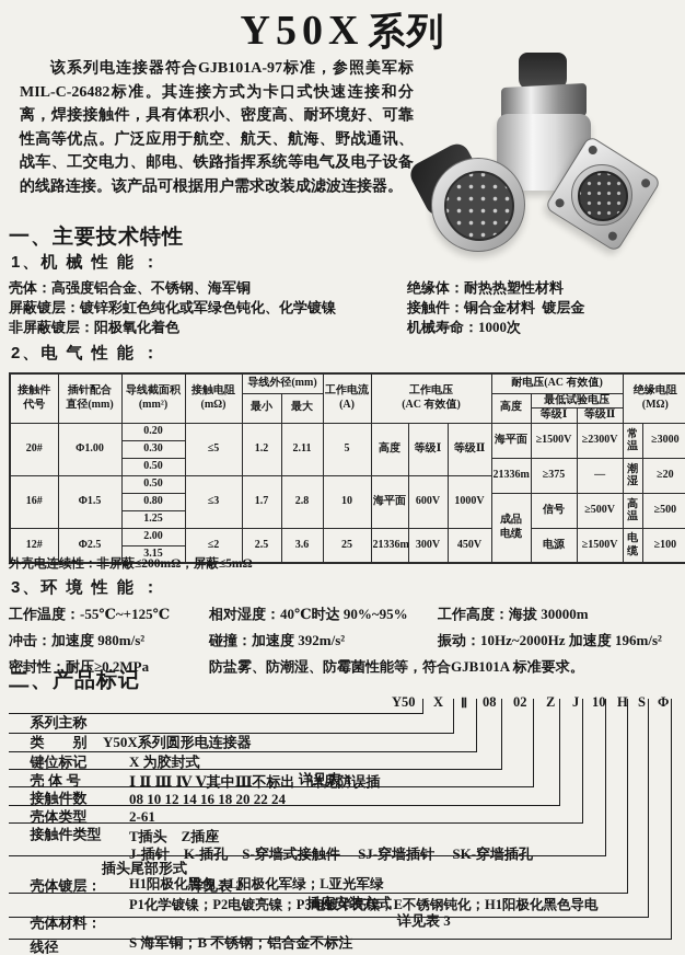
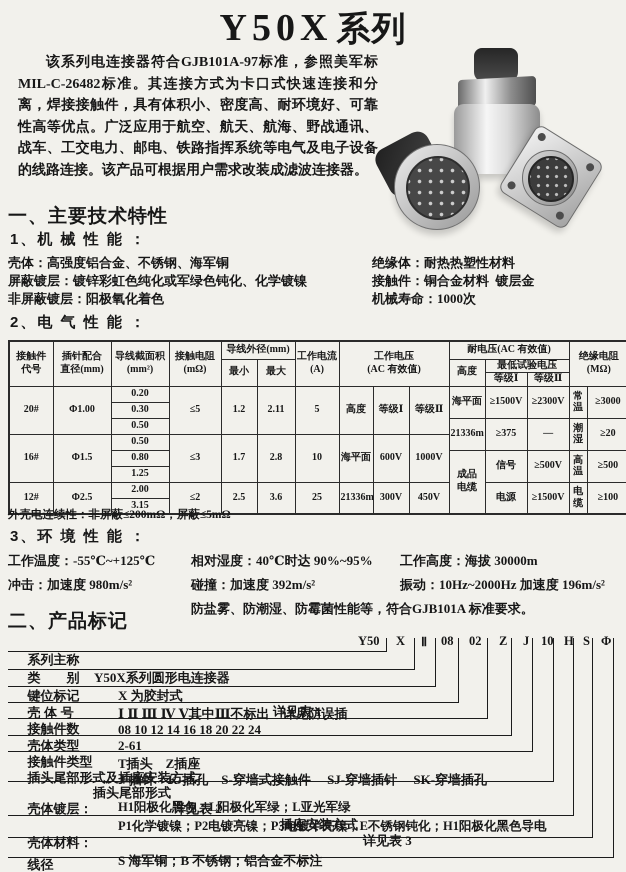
  Y50X 系列
  该系列电连接器符合GJB101A-97标准，参照美军标 MIL-C-26482标准。其连接方式为卡口式快速连接和分离，焊接接触件，具有体积小、密度高、耐环境好、可靠性高等优点。广泛应用于航空、航天、航海、野战通讯、战车、工交电力、邮电、铁路指挥系统等电气及电子设备的线路连接。该产品可根据用户需求改装成滤波连接器。
  一、主要技术特性
  1、机 械 性 能 ：
  壳体：高强度铝合金、不锈钢、海军铜
  屏蔽镀层：镀锌彩虹色纯化或军绿色钝化、化学镀镍
  非屏蔽镀层：阳极氧化着色
  绝缘体：耐热热塑性材料
  接触件：铜合金材料 镀层金
  机械寿命：1000次
  2、电 气 性 能 ：
  接触件 代号	插针配合 直径(mm)	导线截面积 (mm²)	接触电阻 (mΩ)	导线外径(mm)	工作电流 (A)	工作电压 (AC 有效值)	耐电压(AC 有效值)	绝缘电阻 (MΩ)
  最小	最大	高度	最低试验电压
  等级Ⅰ	等级Ⅱ
  20#	Φ1.00	0.20	≤5	1.2	2.11	5	高度	等级Ⅰ	等级Ⅱ	海平面	≥1500V	≥2300V	常温	≥3000
  0.30
  0.50	21336m	≥375	—	潮湿	≥20
  16#	Φ1.5	0.50	≤3	1.7	2.8	10	海平面	600V	1000V
  0.80	成品 电缆	信号	≥500V	高温	≥500
  1.25
  12#	Φ2.5	2.00	≤2	2.5	3.6	25	21336m	300V	450V	电源	≥1500V	电缆	≥100
  3.15
  外壳电连续性：非屏蔽≤200mΩ，屏蔽≤5mΩ
  3、环 境 性 能 ：
  工作温度：-55℃~+125℃
  相对湿度：40℃时达 90%~95%
  工作高度：海拔 30000m
  冲击：加速度 980m/s²
  碰撞：加速度 392m/s²
  振动：10Hz~2000Hz 加速度 196m/s²
- 密封性：耐压≥0.2MPa
  防盐雾、防潮湿、防霉菌性能等，符合GJB101A 标准要求。
  二、产品标记
  Y50
  X
  Ⅱ
  08
  02
  Z
  J
  10
  H
  S
  Φ
  系列主称
  Y50X系列圆形电连接器
  类 别
  X 为胶封式
  详见表 1
  键位标记
  Ⅰ Ⅱ Ⅲ Ⅳ Ⅴ其中Ⅲ不标出 详见防误插
  壳 体 号
  08 10 12 14 16 18 20 22 24
  接触件数
  2-61
  壳体类型
  T插头 Z插座
  接触件类型
  J-插针 K-插孔 S-穿墙式接触件 SJ-穿墙插针 SK-穿墙插孔
+ 插头尾部形式及插座安装方式
  插头尾部形式
  详见表 2
  插座安装方式
  详见表 3
  壳体镀层：
  P1化学镀镍；P2电镀亮镍；P3电镀半亮镍；E不锈钢钝化；H1阳极化黑色导电
  H1阳极化黑色；L阳极化军绿；L亚光军绿
  壳体材料：
  S 海军铜；B 不锈钢；铝合金不标注
  线径
